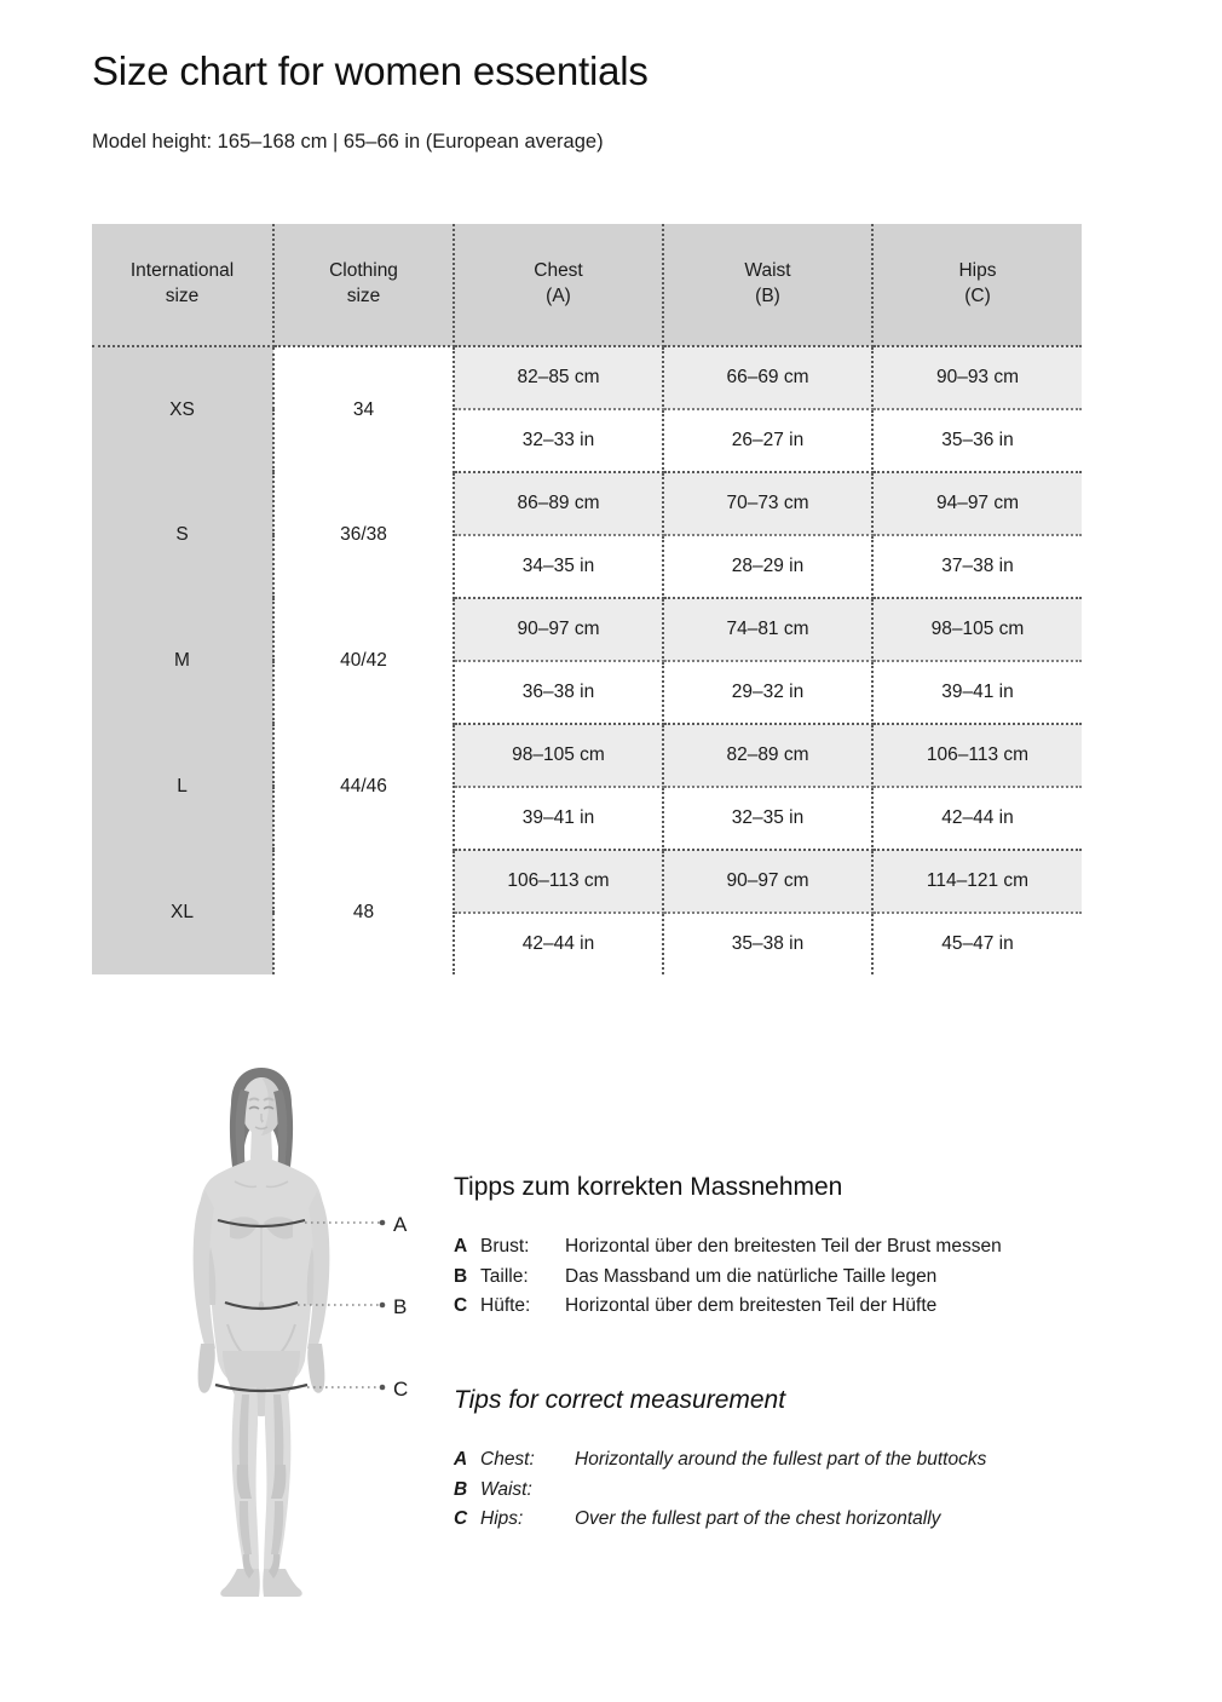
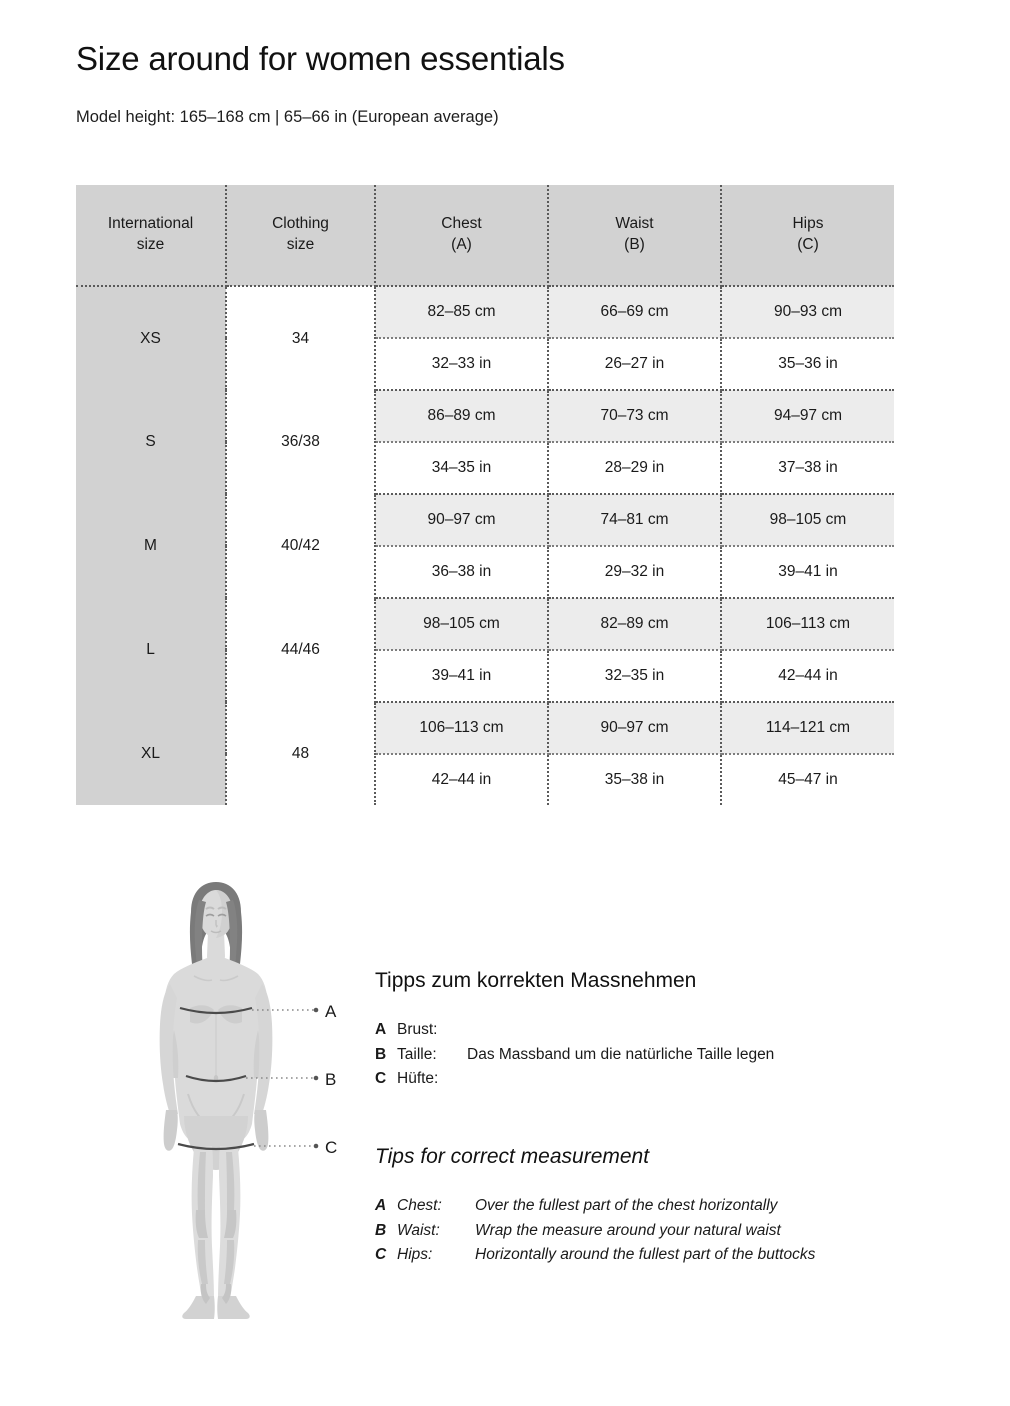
- Size chart for women essentials
+ Size around for women essentials
  Model height: 165–168 cm | 65–66 in (European average)
  International size	Clothing size	Chest (A)	Waist (B)	Hips (C)
  XS	34	82–85 cm	66–69 cm	90–93 cm
  32–33 in	26–27 in	35–36 in
  S	36/38	86–89 cm	70–73 cm	94–97 cm
  34–35 in	28–29 in	37–38 in
  M	40/42	90–97 cm	74–81 cm	98–105 cm
  36–38 in	29–32 in	39–41 in
  L	44/46	98–105 cm	82–89 cm	106–113 cm
  39–41 in	32–35 in	42–44 in
  XL	48	106–113 cm	90–97 cm	114–121 cm
  42–44 in	35–38 in	45–47 in
  A
  B
  C
  Tipps zum korrekten Massnehmen
  A
  Brust:
- Horizontal über den breitesten Teil der Brust messen
  B
  Taille:
  Das Massband um die natürliche Taille legen
  C
  Hüfte:
- Horizontal über dem breitesten Teil der Hüfte
  Tips for correct measurement
  A
  Chest:
- Horizontally around the fullest part of the buttocks
+ Over the fullest part of the chest horizontally
  B
  Waist:
+ Wrap the measure around your natural waist
  C
  Hips:
- Over the fullest part of the chest horizontally
+ Horizontally around the fullest part of the buttocks
